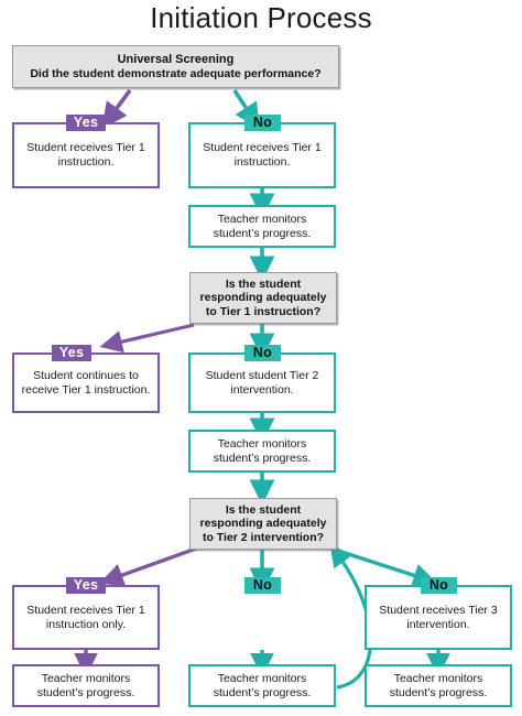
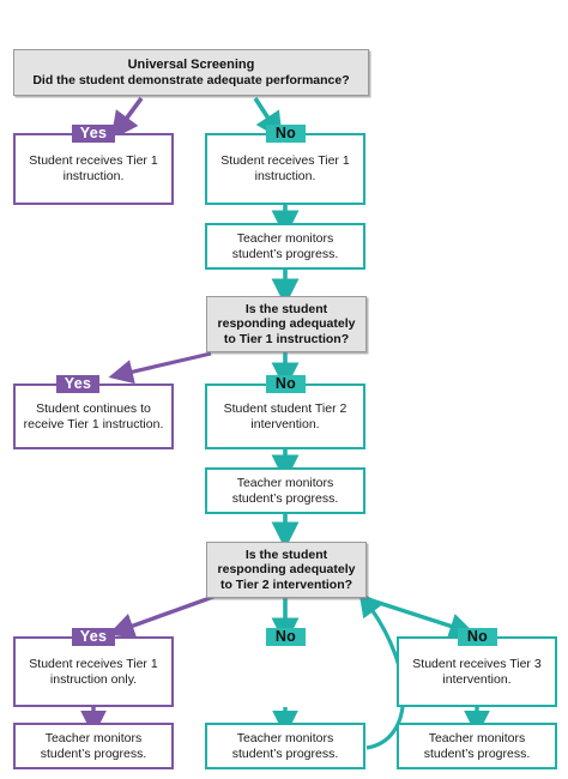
- Initiation Process
  Universal Screening
  Did the student demonstrate adequate performance?
  Student receives Tier 1 instruction.
  Yes
  Student receives Tier 1 instruction.
  No
  Teacher monitors student’s progress.
  Is the student responding adequately to Tier 1 instruction?
  Student continues to receive Tier 1 instruction.
  Yes
  Student student Tier 2 intervention.
  No
  Teacher monitors student’s progress.
  Is the student responding adequately to Tier 2 intervention?
  Student receives Tier 1 instruction only.
  Yes
  Teacher monitors student’s progress.
  No
  Teacher monitors student’s progress.
  Student receives Tier 3 intervention.
  No
  Teacher monitors student’s progress.
